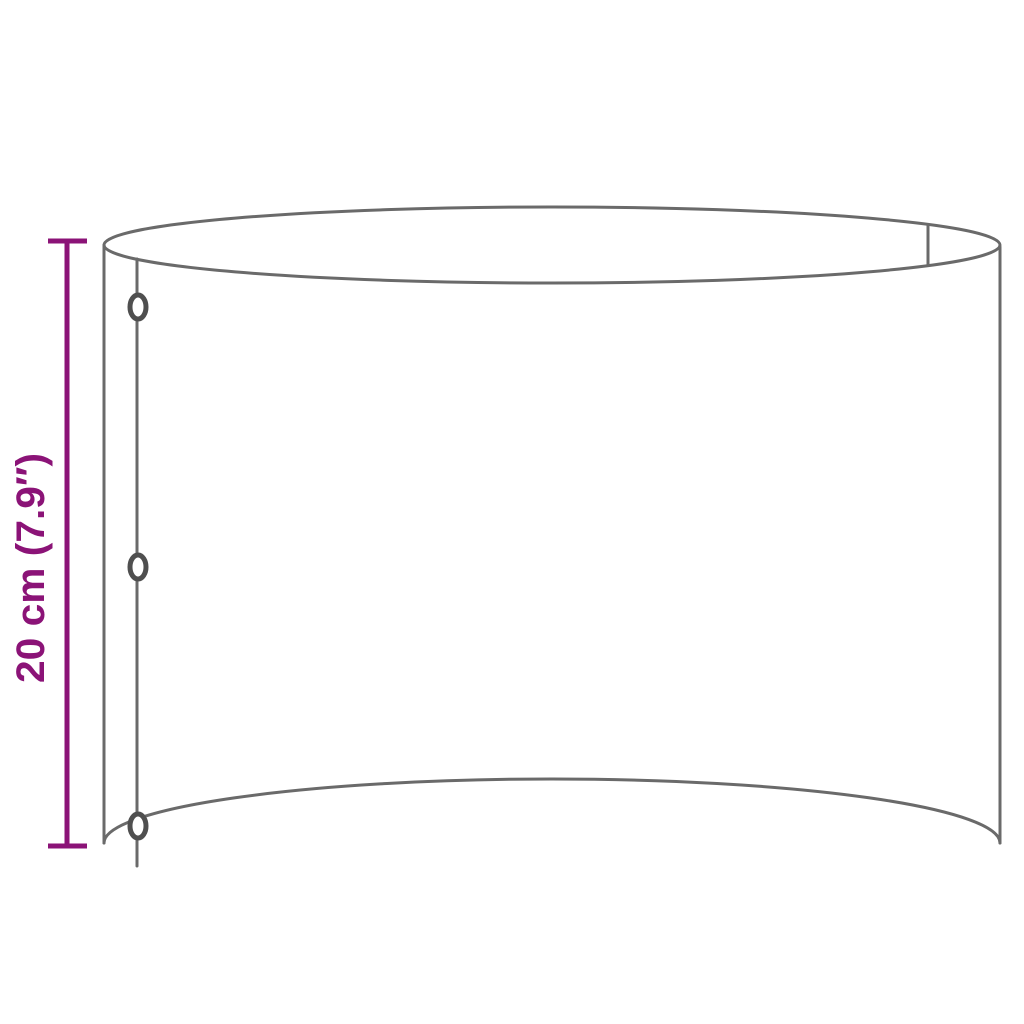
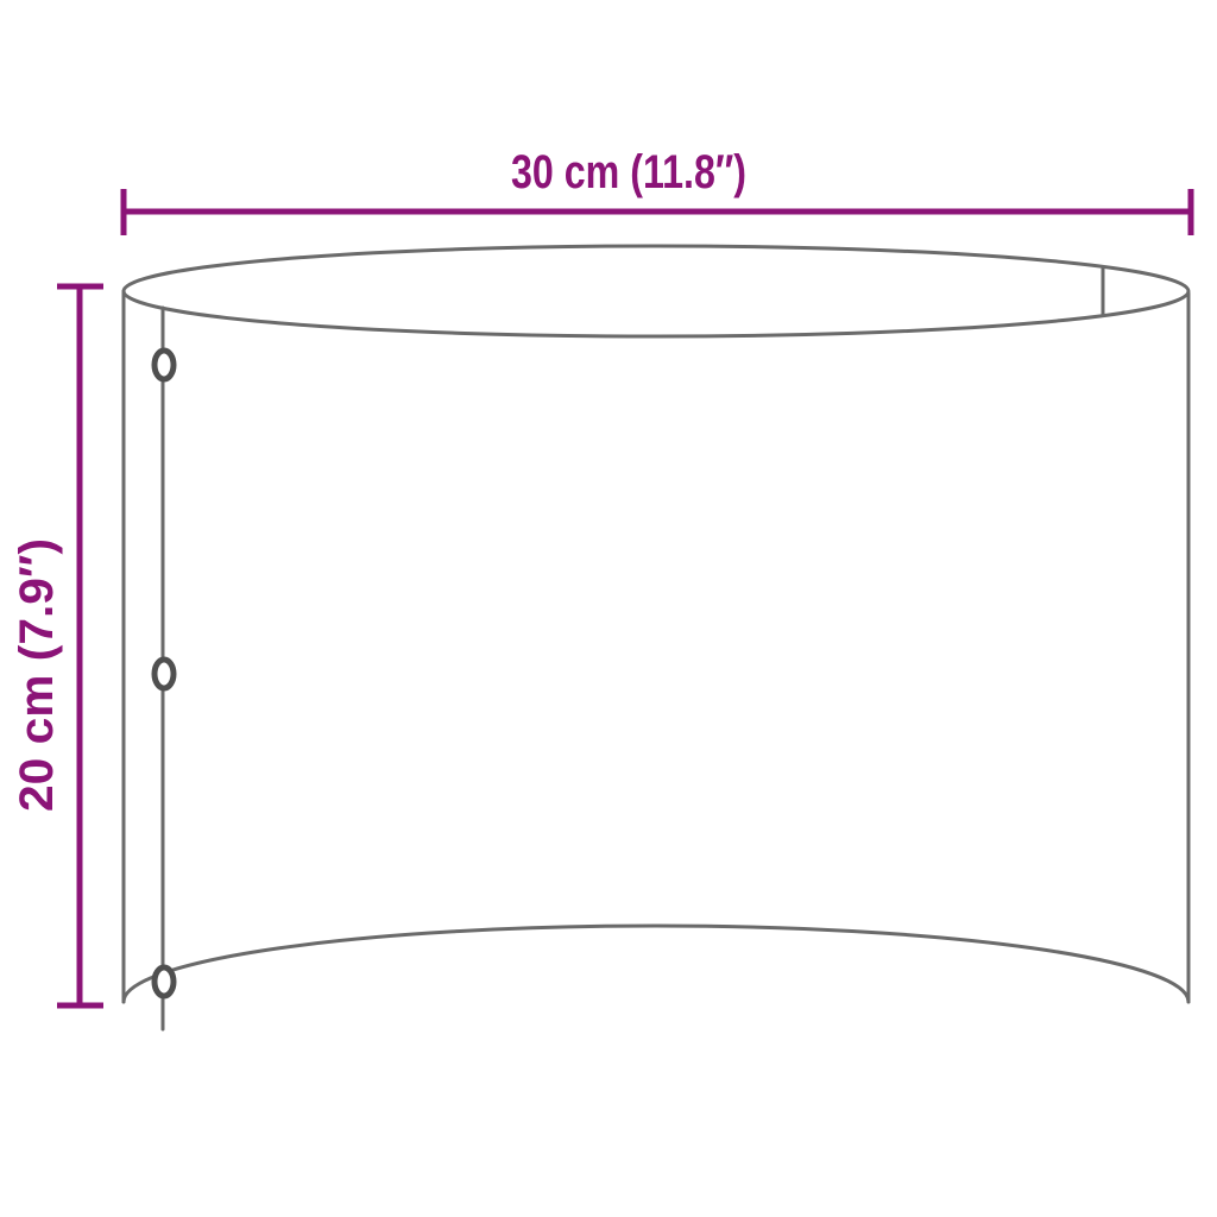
+ 30 cm (11.8″)
